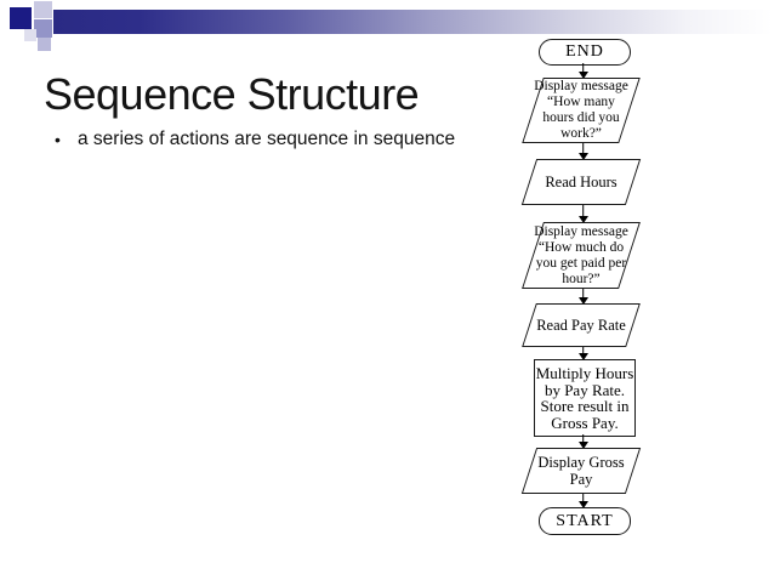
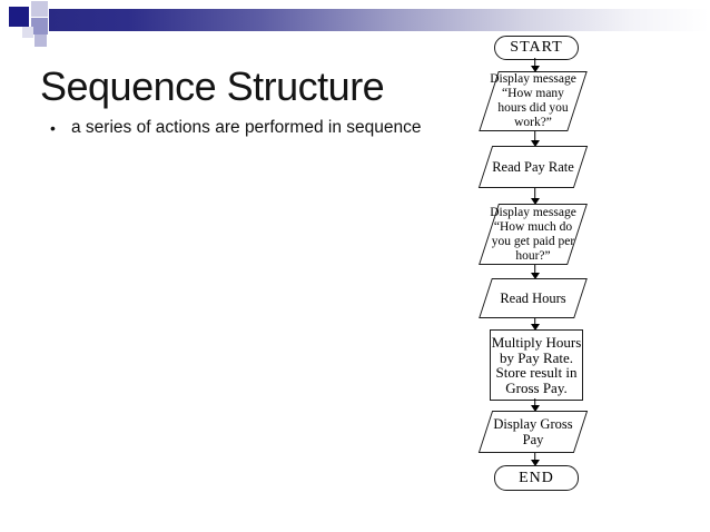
  Sequence Structure
  •
- a series of actions are sequence in sequence
+ a series of actions are performed in sequence
- END
+ START
  Display message
  “How many
  hours did you
  work?”
- Read Hours
+ Read Pay Rate
  Display message
  “How much do
  you get paid per
  hour?”
- Read Pay Rate
+ Read Hours
  Multiply Hours
  by Pay Rate.
  Store result in
  Gross Pay.
  Display Gross
  Pay
- START
+ END
